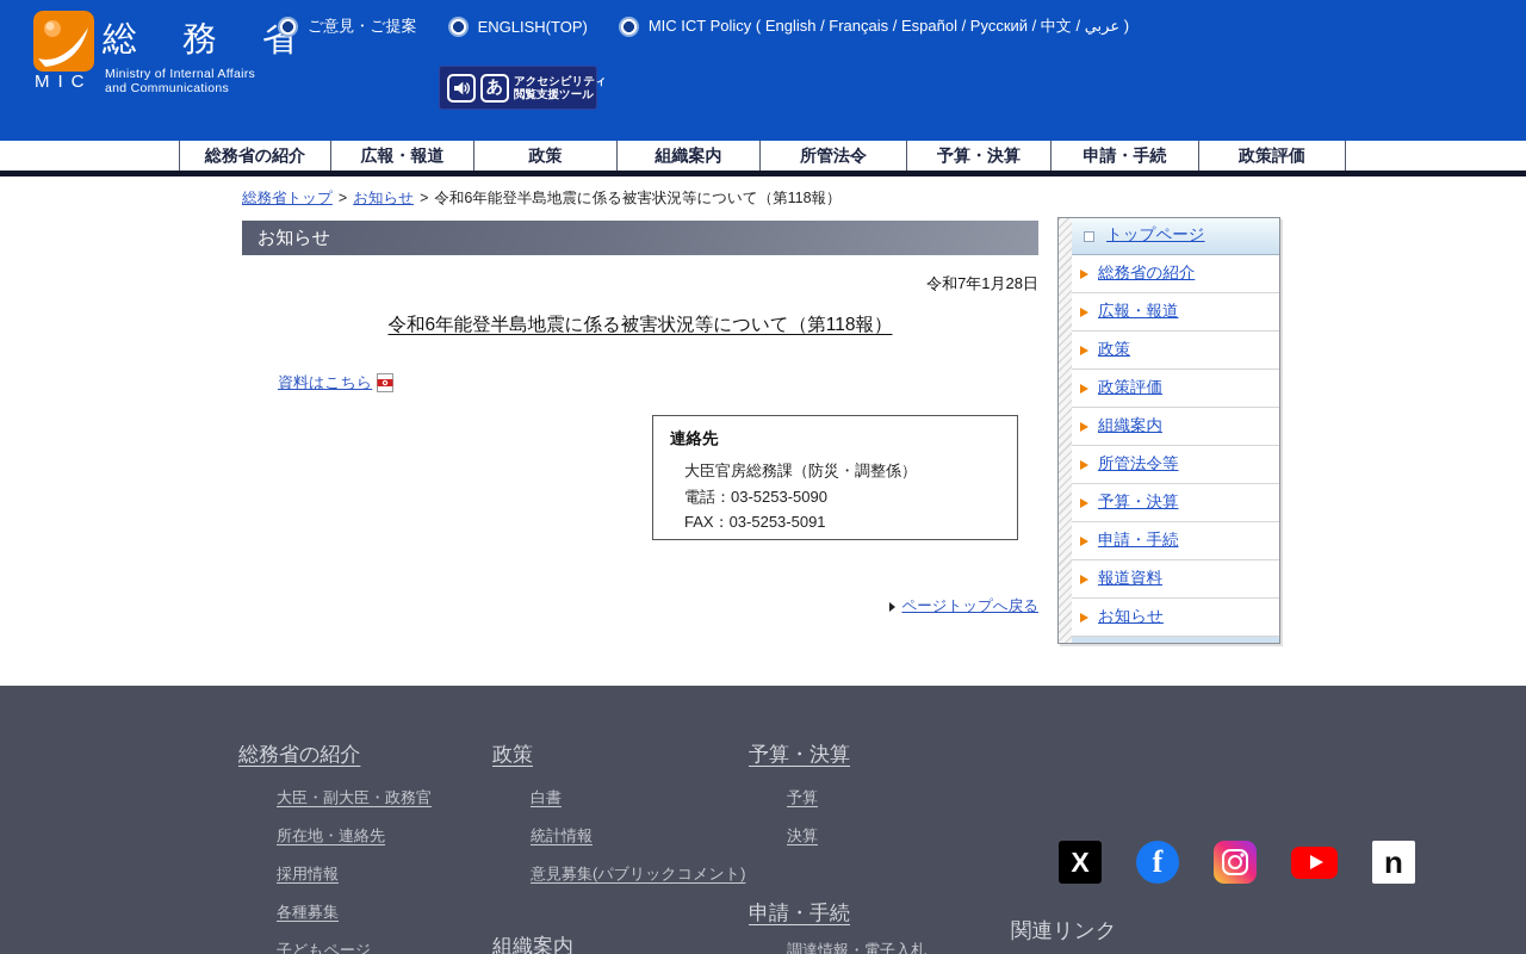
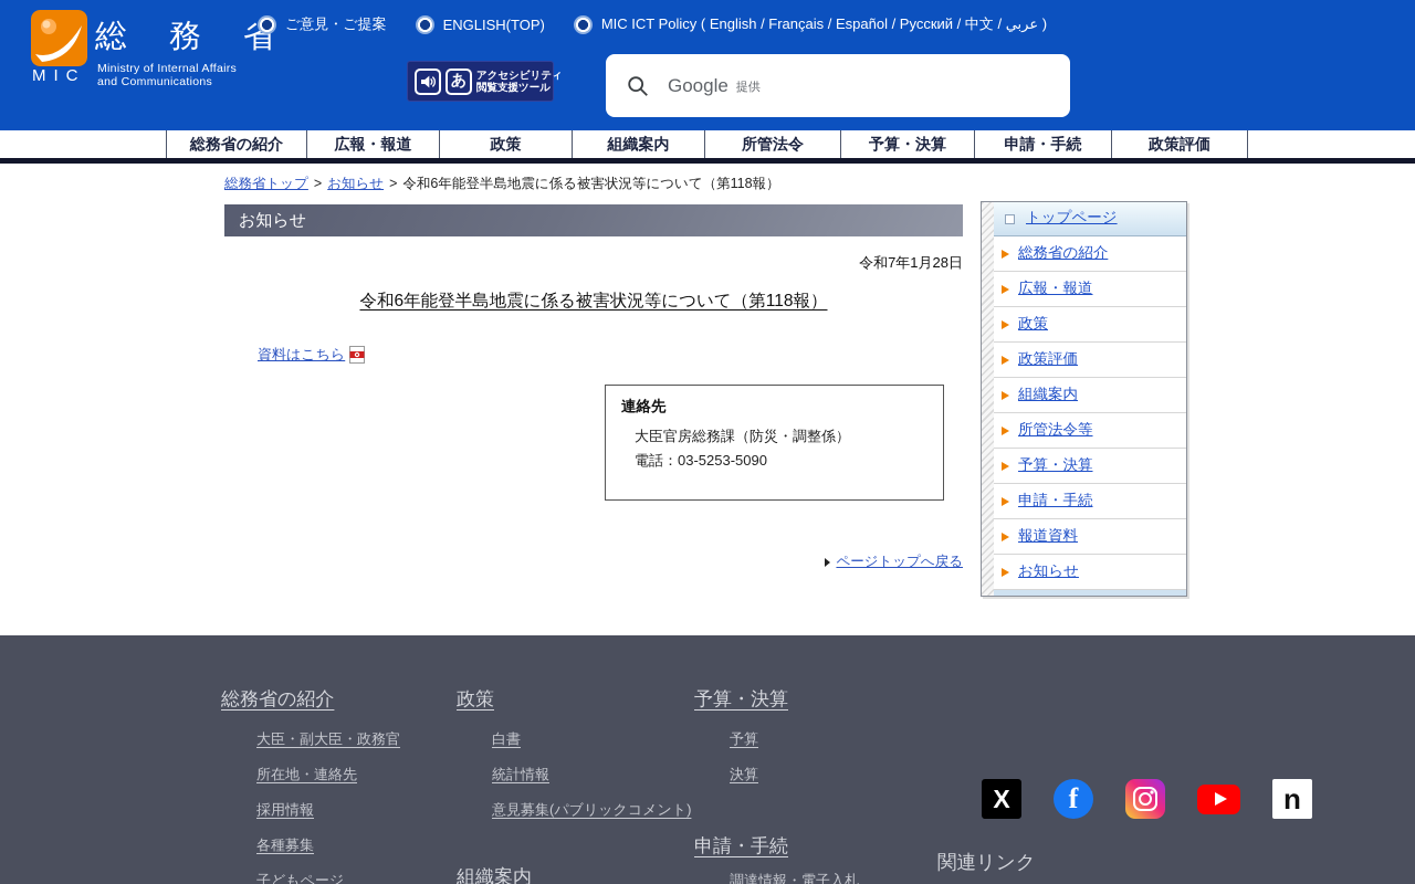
  MIC
  総 務 省
  Ministry of Internal Affairs
  and Communications
  ご意見・ご提案
  ENGLISH(TOP)
  MIC ICT Policy ( English / Français / Español / Русский / 中文 / عربي )
  あ
  アクセシビリティ
  閲覧支援ツール
+ Google
+ 提供
  総務省の紹介
  広報・報道
  政策
  組織案内
  所管法令
  予算・決算
  申請・手続
  政策評価
  総務省トップ > お知らせ > 令和6年能登半島地震に係る被害状況等について（第118報）
  お知らせ
  令和7年1月28日
  令和6年能登半島地震に係る被害状況等について（第118報）
  資料はこちら
  連絡先
  大臣官房総務課（防災・調整係）
  電話：03-5253-5090
- FAX：03-5253-5091
  ページトップへ戻る
  トップページ
  総務省の紹介
  広報・報道
  政策
  政策評価
  組織案内
  所管法令等
  予算・決算
  申請・手続
  報道資料
  お知らせ
  総務省の紹介
  大臣・副大臣・政務官
  所在地・連絡先
  採用情報
  各種募集
  子どもページ
  政策
  白書
  統計情報
  意見募集(パブリックコメント)
  組織案内
  予算・決算
  予算
  決算
  申請・手続
  調達情報・電子入札
  X
  f
  n
  関連リンク
